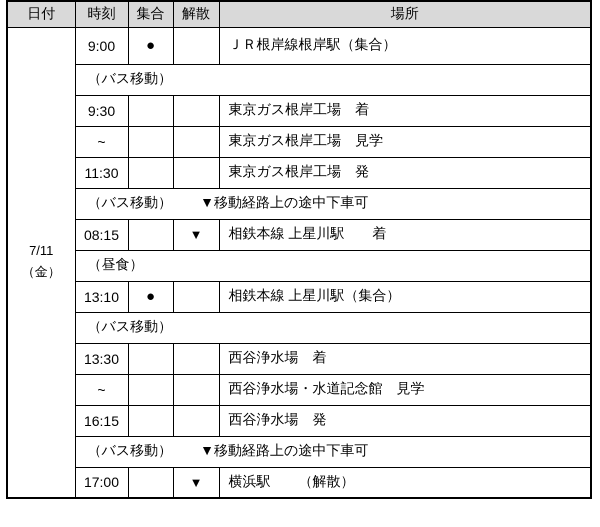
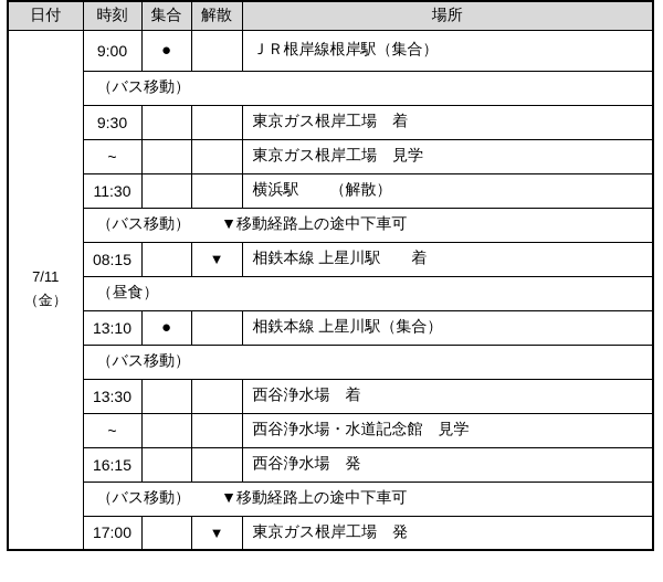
  日付	時刻	集合	解散	場所
  7/11（金）	9:00	●		ＪＲ根岸線根岸駅（集合）
  （バス移動）
  9:30			東京ガス根岸工場 着
  ~			東京ガス根岸工場 見学
- 11:30			東京ガス根岸工場 発
+ 11:30			横浜駅 （解散）
  （バス移動） ▼移動経路上の途中下車可
  08:15		▼	相鉄本線 上星川駅 着
  （昼食）
  13:10	●		相鉄本線 上星川駅（集合）
  （バス移動）
  13:30			西谷浄水場 着
  ~			西谷浄水場・水道記念館 見学
  16:15			西谷浄水場 発
  （バス移動） ▼移動経路上の途中下車可
- 17:00		▼	横浜駅 （解散）
+ 17:00		▼	東京ガス根岸工場 発
